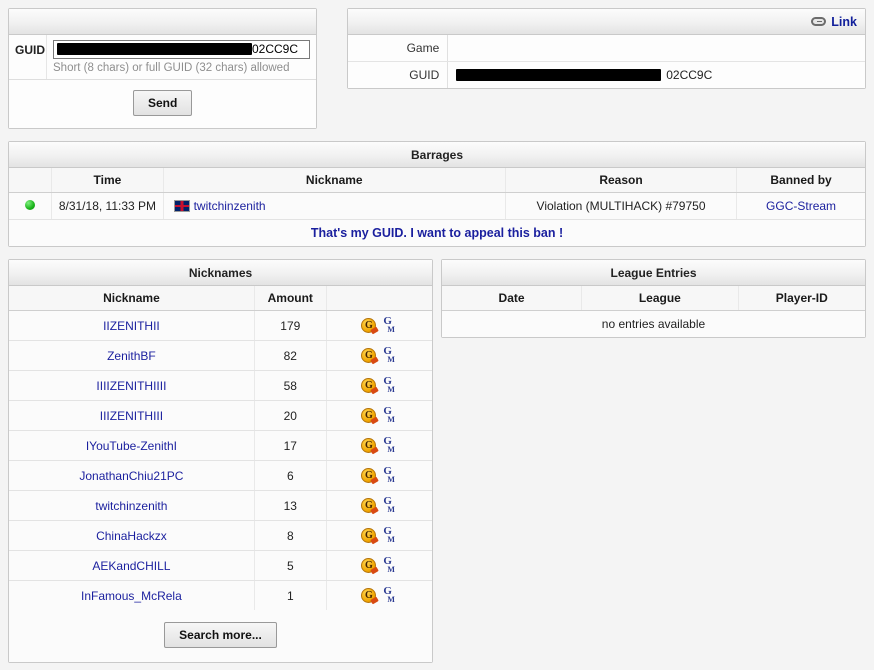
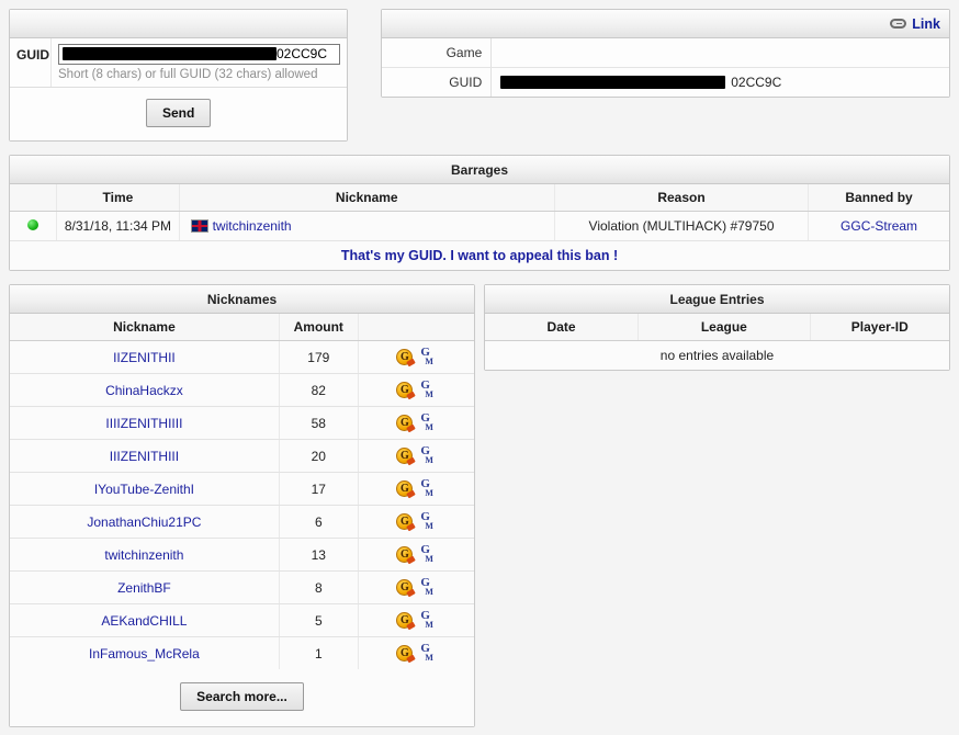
  GUID
  02CC9C
  Short (8 chars) or full GUID (32 chars) allowed
  Send
  Link
  Game
  GUID
  02CC9C
  Barrages
  	Time	Nickname	Reason	Banned by
- 	8/31/18, 11:33 PM	twitchinzenith	Violation (MULTIHACK) #79750	GGC-Stream
+ 	8/31/18, 11:34 PM	twitchinzenith	Violation (MULTIHACK) #79750	GGC-Stream
  That's my GUID. I want to appeal this ban !
  Nicknames
  Nickname	Amount
  IIZENITHII	179	G GM
- ZenithBF	82	G GM
+ ChinaHackzx	82	G GM
  IIIIZENITHIIII	58	G GM
  IIIZENITHIII	20	G GM
  IYouTube-ZenithI	17	G GM
  JonathanChiu21PC	6	G GM
  twitchinzenith	13	G GM
- ChinaHackzx	8	G GM
+ ZenithBF	8	G GM
  AEKandCHILL	5	G GM
  InFamous_McRela	1	G GM
  Search more...
  League Entries
  Date	League	Player-ID
  no entries available
